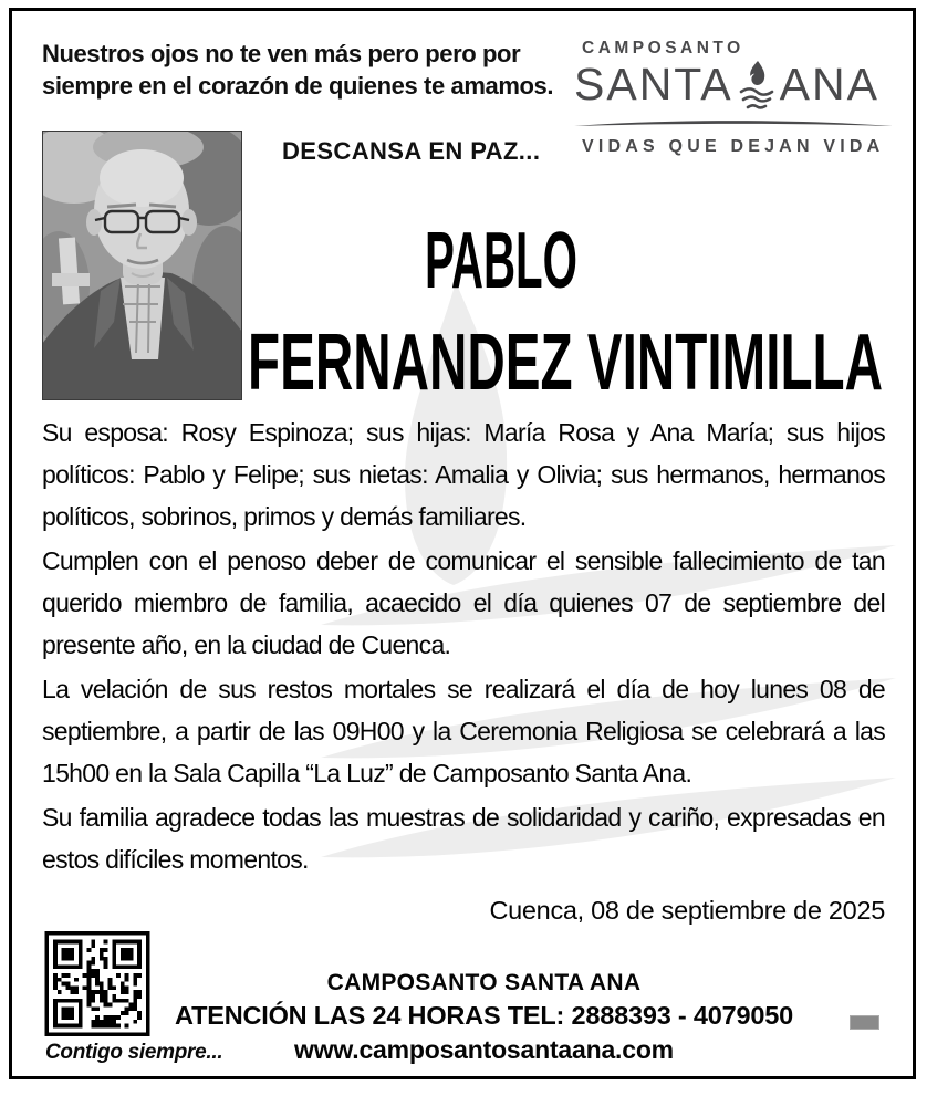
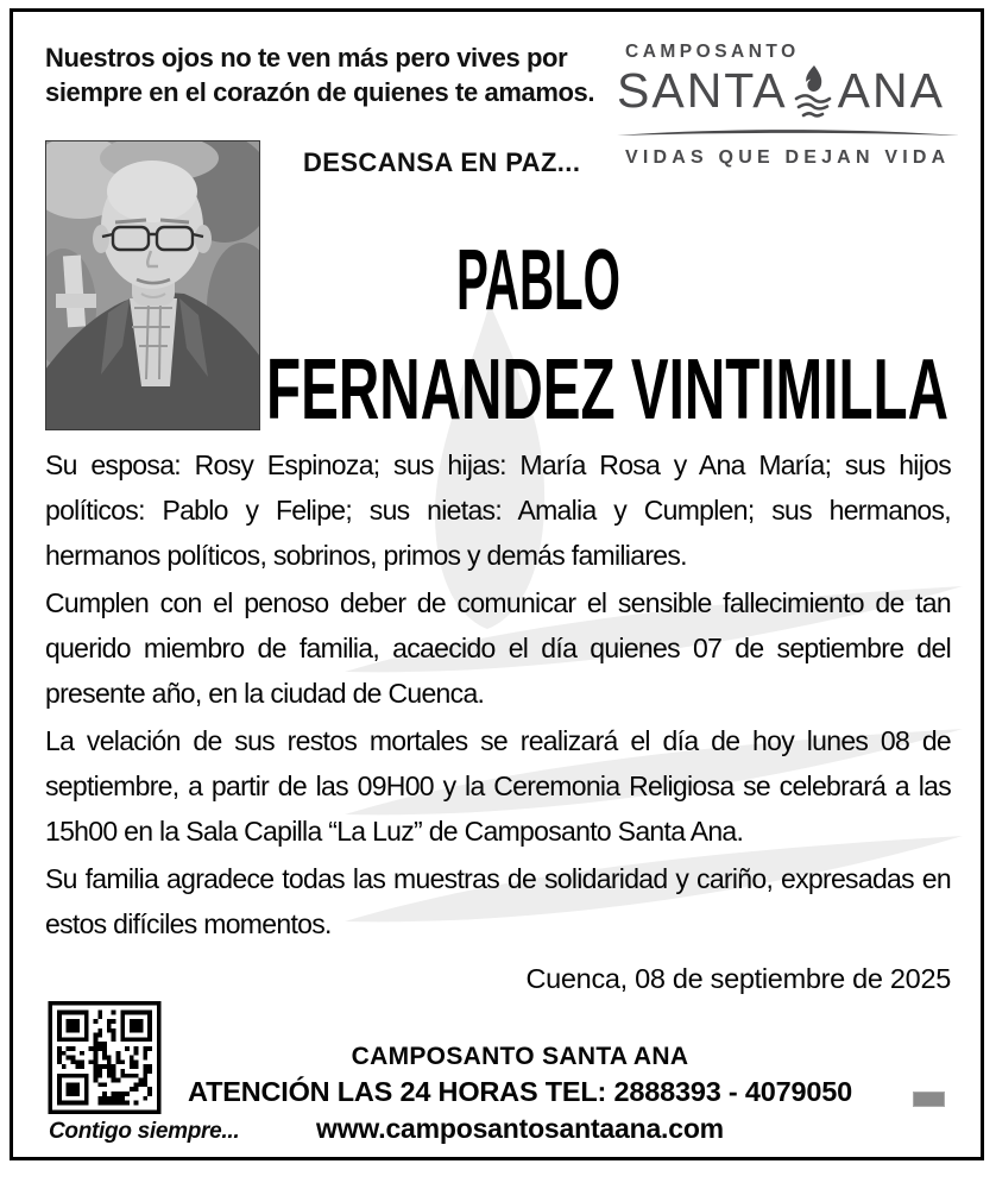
- Nuestros ojos no te ven más pero pero por
+ Nuestros ojos no te ven más pero vives por
  siempre en el corazón de quienes te amamos.
  CAMPOSANTO
  SANTA
  ANA
  VIDAS QUE DEJAN VIDA
  DESCANSA EN PAZ...
  PABLO
  FERNANDEZ VINTIMILLA
- Su esposa: Rosy Espinoza; sus hijas: María Rosa y Ana María; sus hijos políticos: Pablo y Felipe; sus nietas: Amalia y Olivia; sus hermanos, hermanos políticos, sobrinos, primos y demás familiares.
+ Su esposa: Rosy Espinoza; sus hijas: María Rosa y Ana María; sus hijos políticos: Pablo y Felipe; sus nietas: Amalia y Cumplen; sus hermanos, hermanos políticos, sobrinos, primos y demás familiares.
  Cumplen con el penoso deber de comunicar el sensible fallecimiento de tan querido miembro de familia, acaecido el día quienes 07 de septiembre del presente año, en la ciudad de Cuenca.
  La velación de sus restos mortales se realizará el día de hoy lunes 08 de septiembre, a partir de las 09H00 y la Ceremonia Religiosa se celebrará a las 15h00 en la Sala Capilla “La Luz” de Camposanto Santa Ana.
  Su familia agradece todas las muestras de solidaridad y cariño, expresadas en estos difíciles momentos.
  Cuenca, 08 de septiembre de 2025
  Contigo siempre...
  CAMPOSANTO SANTA ANA
  ATENCIÓN LAS 24 HORAS TEL: 2888393 - 4079050
  www.camposantosantaana.com
